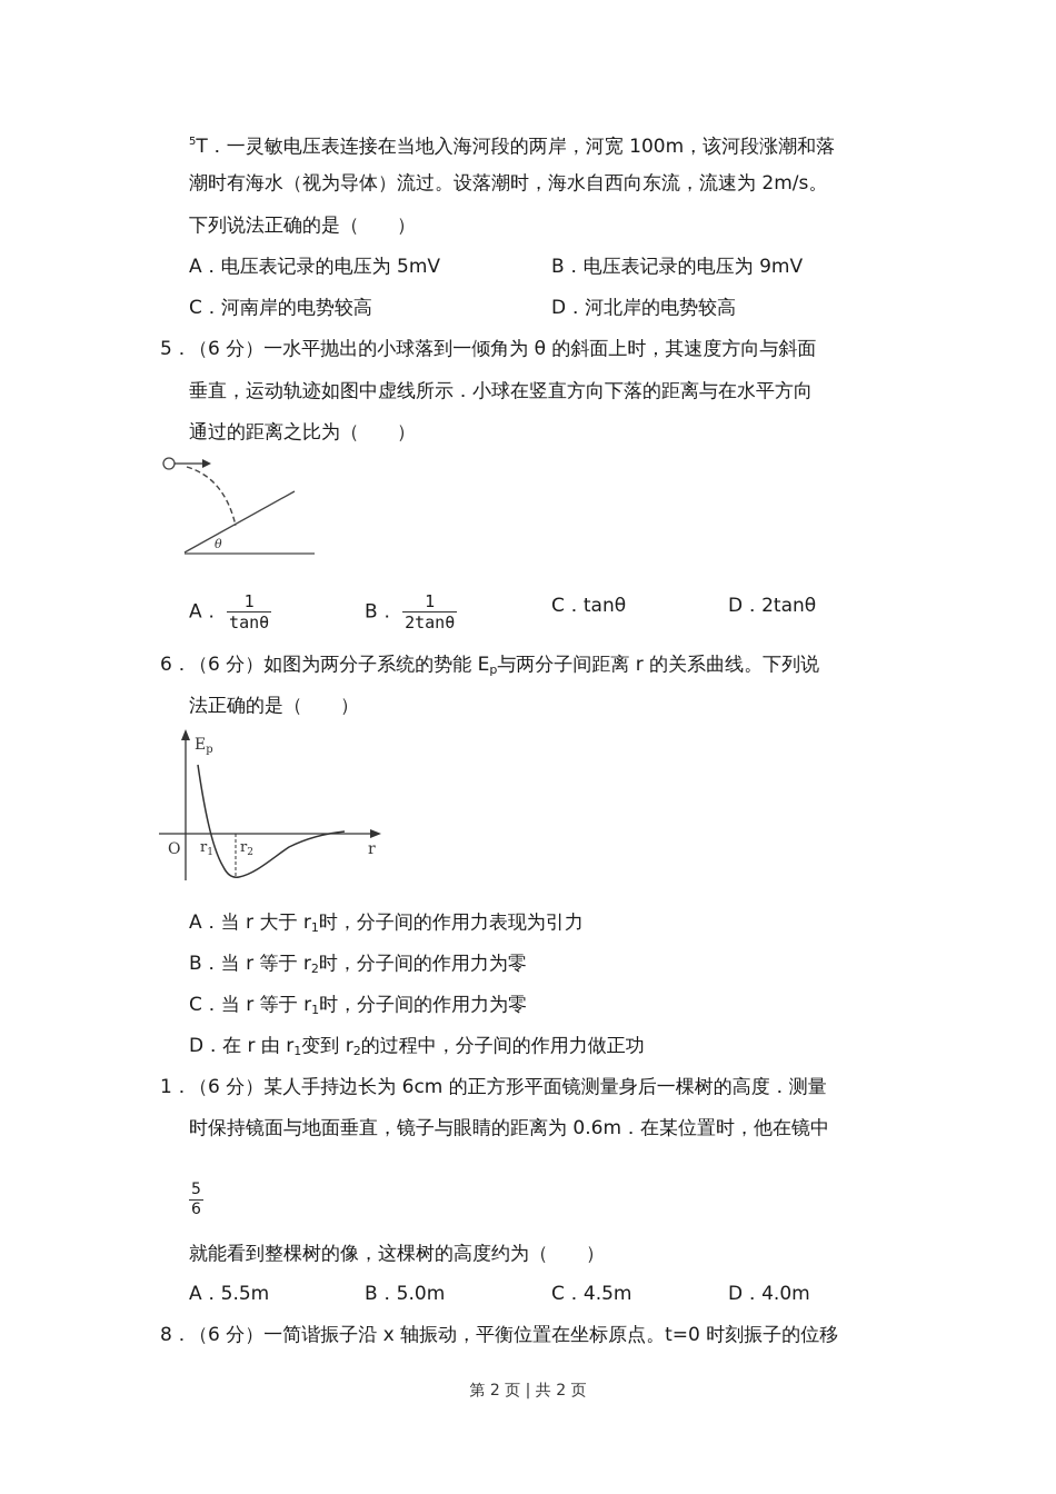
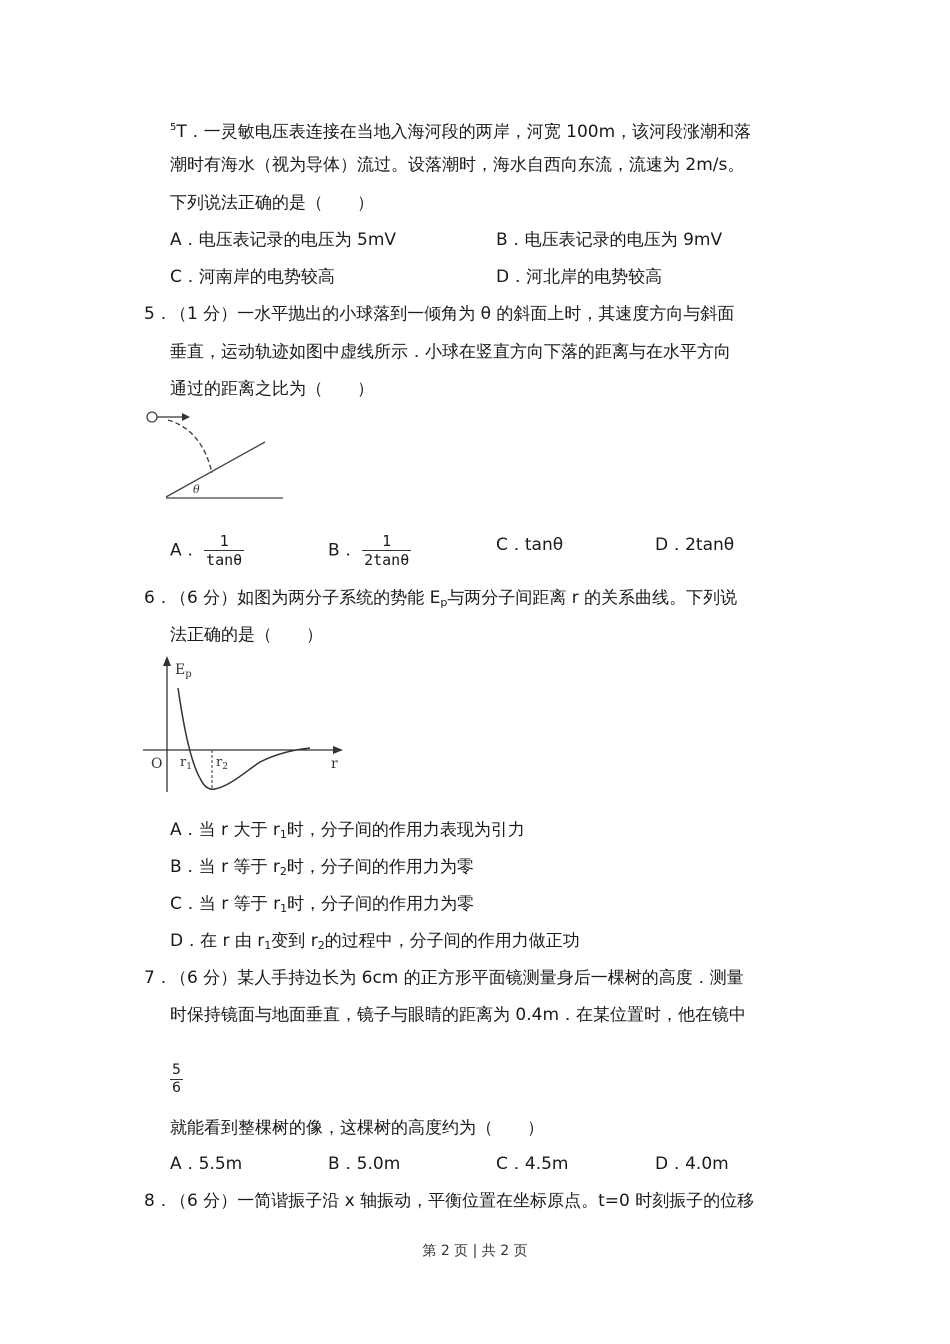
  5T．一灵敏电压表连接在当地入海河段的两岸，河宽 100m，该河段涨潮和落
  潮时有海水（视为导体）流过。设落潮时，海水自西向东流，流速为 2m/s。
  下列说法正确的是（ ）
  A．电压表记录的电压为 5mV
  B．电压表记录的电压为 9mV
  C．河南岸的电势较高
  D．河北岸的电势较高
  5．
- （6 分）一水平抛出的小球落到一倾角为 θ 的斜面上时，其速度方向与斜面
+ （1 分）一水平抛出的小球落到一倾角为 θ 的斜面上时，其速度方向与斜面
  垂直，运动轨迹如图中虚线所示．小球在竖直方向下落的距离与在水平方向
  通过的距离之比为（ ）
  θ
  A．
  1
  tanθ
  B．
  1
  2tanθ
  C．tanθ
  D．2tanθ
  6．
  （6 分）如图为两分子系统的势能 Ep与两分子间距离 r 的关系曲线。下列说
  法正确的是（ ）
  Ep
  O
  r1
  r2
  r
  A．当 r 大于 r1时，分子间的作用力表现为引力
  B．当 r 等于 r2时，分子间的作用力为零
  C．当 r 等于 r1时，分子间的作用力为零
  D．在 r 由 r1变到 r2的过程中，分子间的作用力做正功
- 1．
+ 7．
  （6 分）某人手持边长为 6cm 的正方形平面镜测量身后一棵树的高度．测量
- 时保持镜面与地面垂直，镜子与眼睛的距离为 0.6m．在某位置时，他在镜中
+ 时保持镜面与地面垂直，镜子与眼睛的距离为 0.4m．在某位置时，他在镜中
  5
  6
  就能看到整棵树的像，这棵树的高度约为（ ）
  A．5.5m
  B．5.0m
  C．4.5m
  D．4.0m
  8．
  （6 分）一简谐振子沿 x 轴振动，平衡位置在坐标原点。t=0 时刻振子的位移
  第 2 页 | 共 2 页
